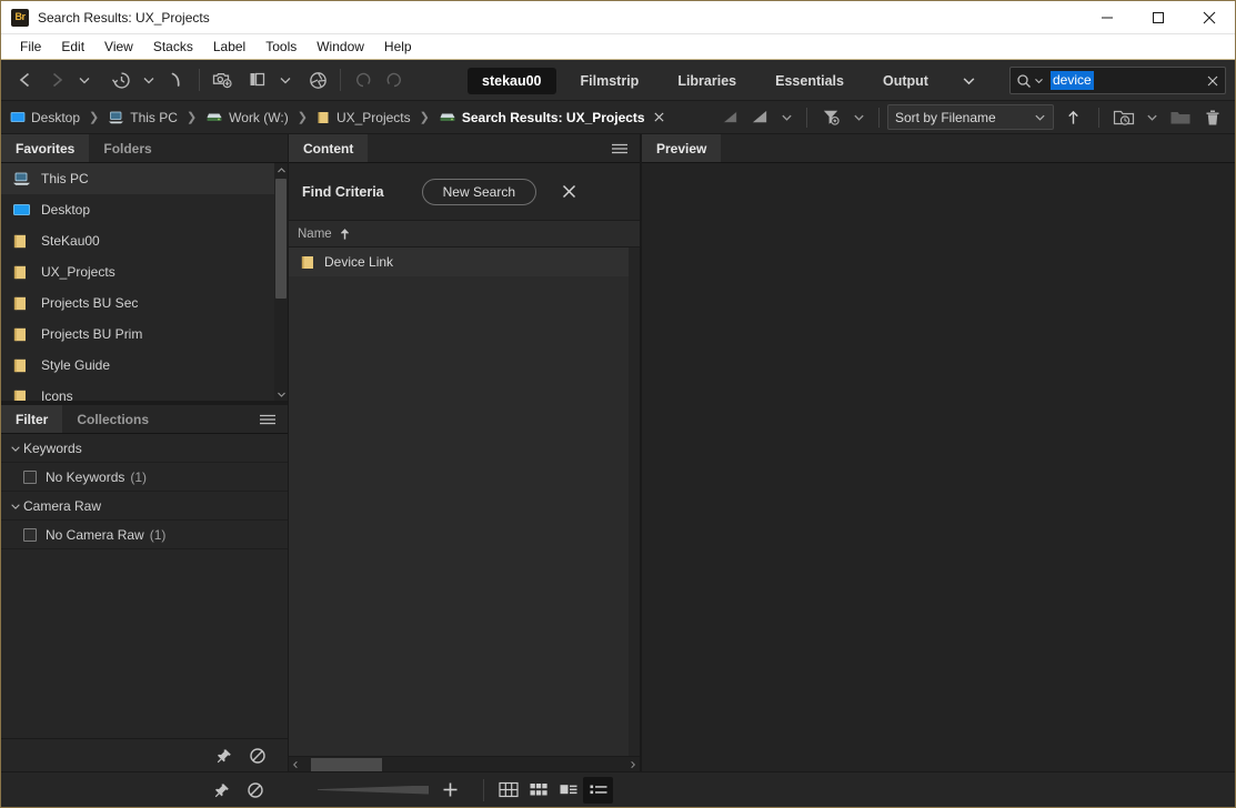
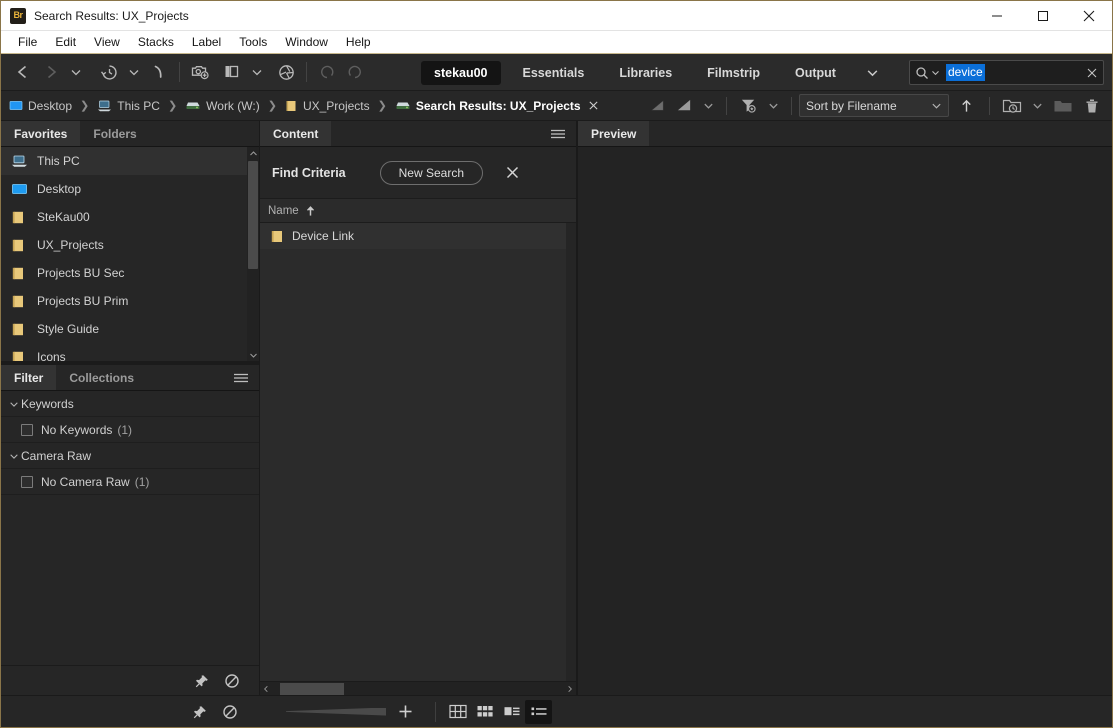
  Br
  Search Results: UX_Projects
  File
  Edit
  View
  Stacks
  Label
  Tools
  Window
  Help
  stekau00
- Filmstrip
+ Essentials
  Libraries
- Essentials
+ Filmstrip
  Output
  device
  Desktop
  ❯
  This PC
  ❯
  Work (W:)
  ❯
  UX_Projects
  ❯
  Search Results: UX_Projects
  Sort by Filename
  Favorites
  Folders
  This PC
  Desktop
  SteKau00
  UX_Projects
  Projects BU Sec
  Projects BU Prim
  Style Guide
  Icons
  Filter
  Collections
  Keywords
  No Keywords
  (1)
  Camera Raw
  No Camera Raw
  (1)
  Content
  Find Criteria
  New Search
  Name
  Device Link
  Preview
